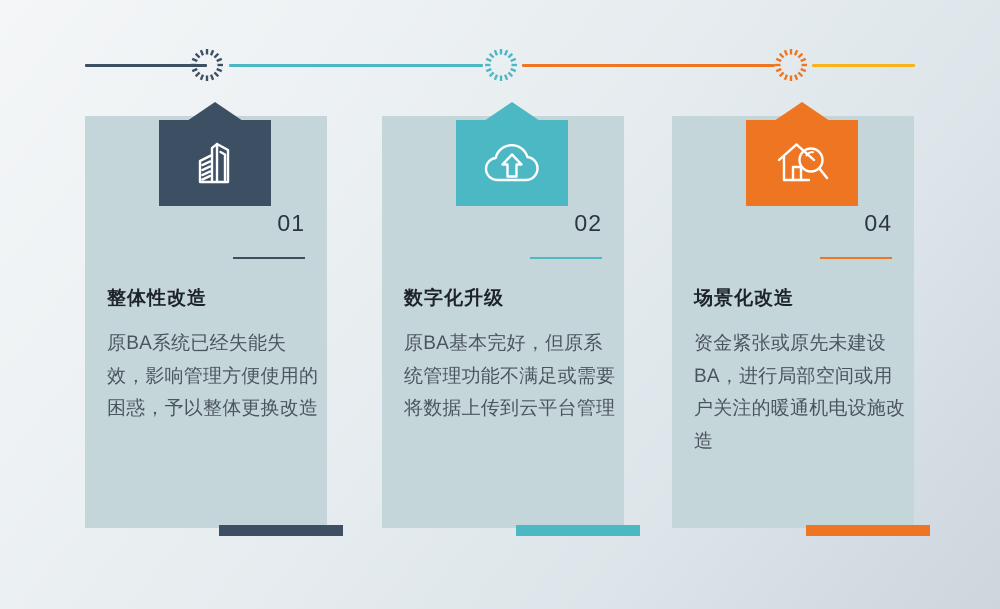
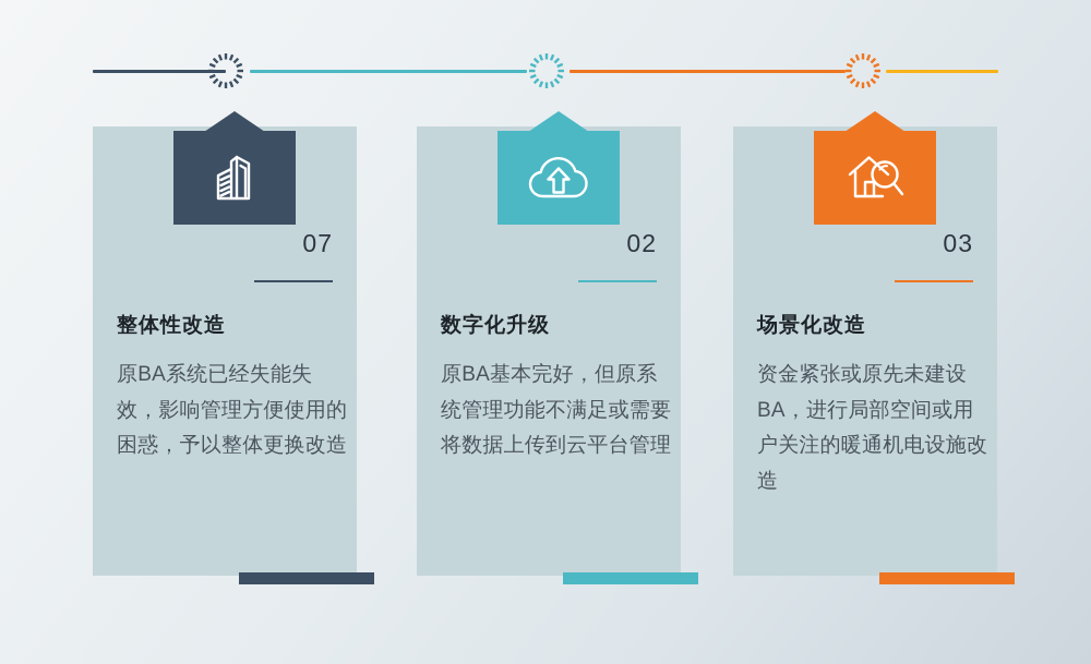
- 01
+ 07
  整体性改造
  原BA系统已经失能失效，影响管理方便使用的困惑，予以整体更换改造
  02
  数字化升级
  原BA基本完好，但原系统管理功能不满足或需要将数据上传到云平台管理
- 04
+ 03
  场景化改造
  资金紧张或原先未建设BA，进行局部空间或用户关注的暖通机电设施改造
